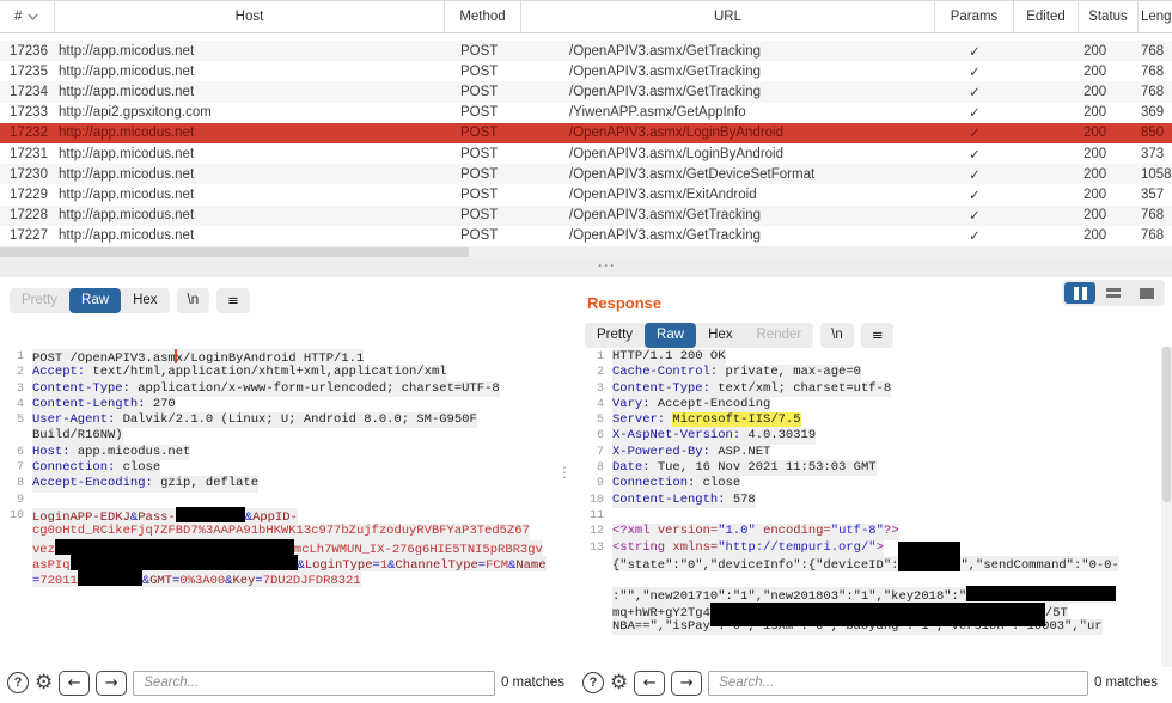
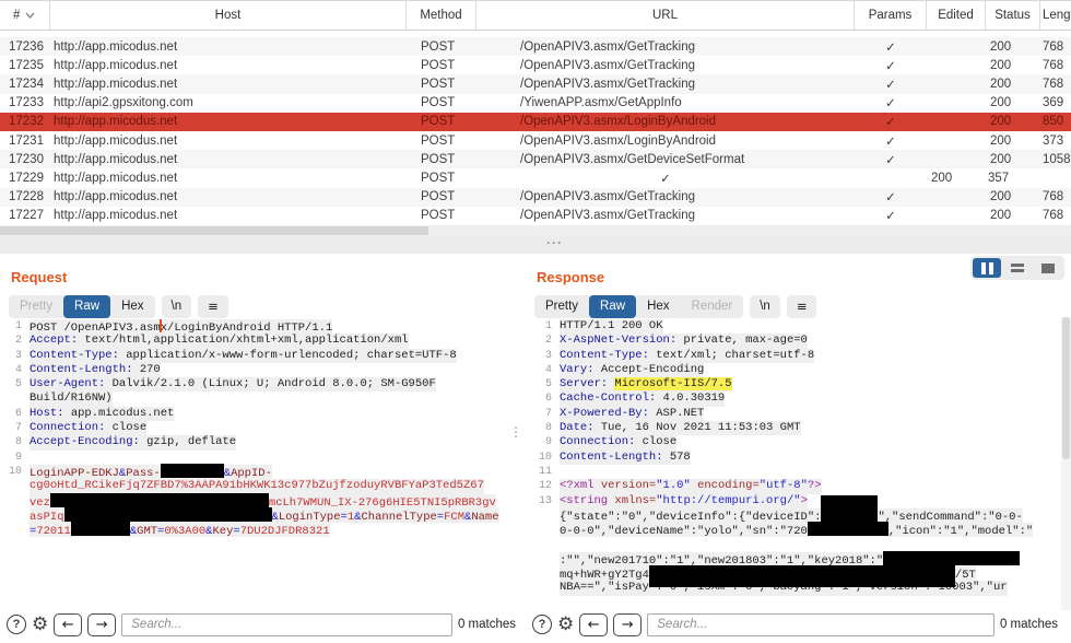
  #
  Host
  Method
  URL
  Params
  Edited
  Status
  17236
  http://app.micodus.net
  POST
  /OpenAPIV3.asmx/GetTracking
  ✓
  200
  768
  17235
  http://app.micodus.net
  POST
  /OpenAPIV3.asmx/GetTracking
  ✓
  200
  768
  17234
  http://app.micodus.net
  POST
  /OpenAPIV3.asmx/GetTracking
  ✓
  200
  768
  17233
  http://api2.gpsxitong.com
  POST
  /YiwenAPP.asmx/GetAppInfo
  ✓
  200
  369
  17232
  http://app.micodus.net
  POST
  /OpenAPIV3.asmx/LoginByAndroid
  ✓
  200
  850
  17231
  http://app.micodus.net
  POST
  /OpenAPIV3.asmx/LoginByAndroid
  ✓
  200
  373
  17230
  http://app.micodus.net
  POST
  /OpenAPIV3.asmx/GetDeviceSetFormat
  ✓
  200
  1058
  17229
  http://app.micodus.net
  POST
- /OpenAPIV3.asmx/ExitAndroid
  ✓
  200
  357
  17228
  http://app.micodus.net
  POST
  /OpenAPIV3.asmx/GetTracking
  ✓
  200
  768
  17227
  http://app.micodus.net
  POST
  /OpenAPIV3.asmx/GetTracking
  ✓
  200
  768
  ···
+ Request
  Pretty
  Raw
  Hex
  \n
  ≡
  1
  POST /OpenAPIV3.asmx/LoginByAndroid HTTP/1.1
  2
  Accept: text/html,application/xhtml+xml,application/xml
  3
  Content-Type: application/x-www-form-urlencoded; charset=UTF-8
  4
  Content-Length: 270
  5
  User-Agent: Dalvik/2.1.0 (Linux; U; Android 8.0.0; SM-G950F
  Build/R16NW)
  6
  Host: app.micodus.net
  7
  Connection: close
  8
  Accept-Encoding: gzip, deflate
  9
  10
  LoginAPP-EDKJ&Pass- &AppID-
  cg0oHtd_RCikeFjq7ZFBD7%3AAPA91bHKWK13c977bZujfzoduyRVBFYaP3Ted5Z67
  vez mcLh7WMUN_IX-276g6HIE5TNI5pRBR3gv
  asPIq &LoginType=1&ChannelType=FCM&Name
  =72011 &GMT=0%3A00&Key=7DU2DJFDR8321
  ⋮
  ?
  ⚙
  ←
  →
  Search...
  0 matches
  Response
  Pretty
  Raw
  Hex
  Render
  \n
  ≡
  1
  HTTP/1.1 200 OK
  2
- Cache-Control: private, max-age=0
+ X-AspNet-Version: private, max-age=0
  3
  Content-Type: text/xml; charset=utf-8
  4
  Vary: Accept-Encoding
  5
  Server: Microsoft-IIS/7.5
  6
- X-AspNet-Version: 4.0.30319
+ Cache-Control: 4.0.30319
  7
  X-Powered-By: ASP.NET
  8
  Date: Tue, 16 Nov 2021 11:53:03 GMT
  9
  Connection: close
  10
  Content-Length: 578
  11
  12
  <?xml version="1.0" encoding="utf-8"?>
  13
  <string xmlns="http://tempuri.org/">
  {"state":"0","deviceInfo":{"deviceID": ","sendCommand":"0-0-
+ 0-0-0","deviceName":"yolo","sn":"720 ,"icon":"1","model":"
  :"","new201710":"1","new201803":"1","key2018":"
  mq+hWR+gY2Tg4 /5T
  NBA==","isPay":"0","isXm":"0","baoyang":"1","version":"10003","ur
  ?
  ⚙
  ←
  →
  Search...
  0 matches
